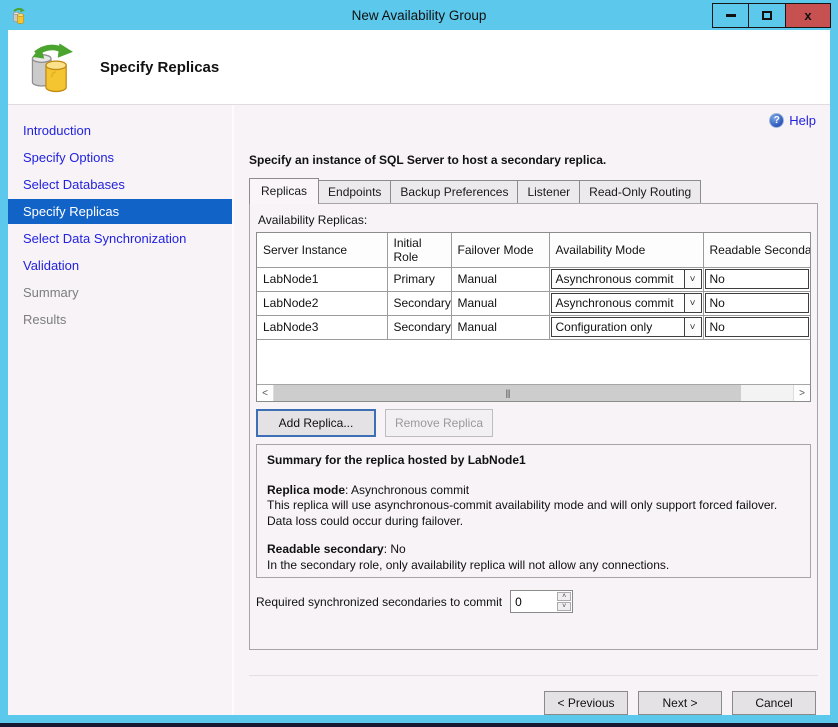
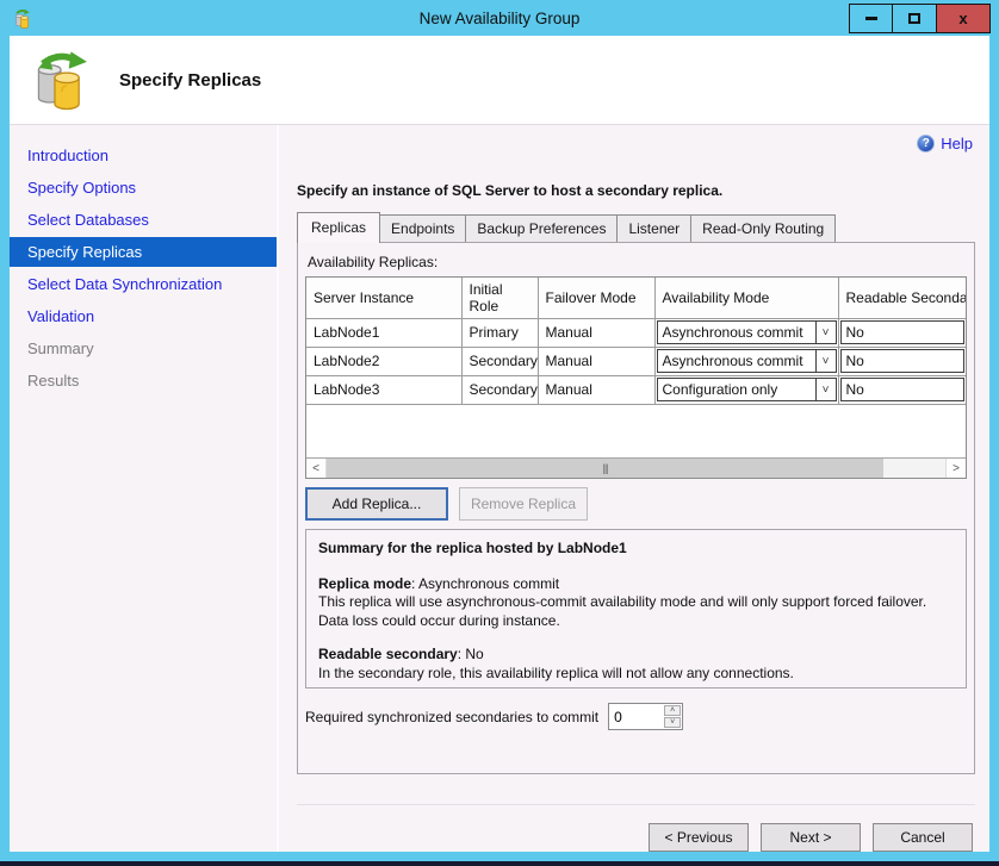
  New Availability Group
  x
  Specify Replicas
  Introduction
  Specify Options
  Select Databases
  Specify Replicas
  Select Data Synchronization
  Validation
  Summary
  Results
  ?
  Help
  Specify an instance of SQL Server to host a secondary replica.
  Replicas
  Endpoints
  Backup Preferences
  Listener
  Read-Only Routing
  Availability Replicas:
  Server Instance	Initial Role	Failover Mode	Availability Mode	Readable Seconda
  LabNode1	Primary	Manual	Asynchronous commit ˅	No
  LabNode2	Secondary	Manual	Asynchronous commit ˅	No
  LabNode3	Secondary	Manual	Configuration only ˅	No
  <
  |||
  >
  Add Replica...
  Remove Replica
  Summary for the replica hosted by LabNode1
  Replica mode: Asynchronous commit
- This replica will use asynchronous-commit availability mode and will only support forced failover. Data loss could occur during failover.
+ This replica will use asynchronous-commit availability mode and will only support forced failover. Data loss could occur during instance.
  Readable secondary: No
- In the secondary role, only availability replica will not allow any connections.
+ In the secondary role, this availability replica will not allow any connections.
  Required synchronized secondaries to commit
  0
  < Previous
  Next >
  Cancel
